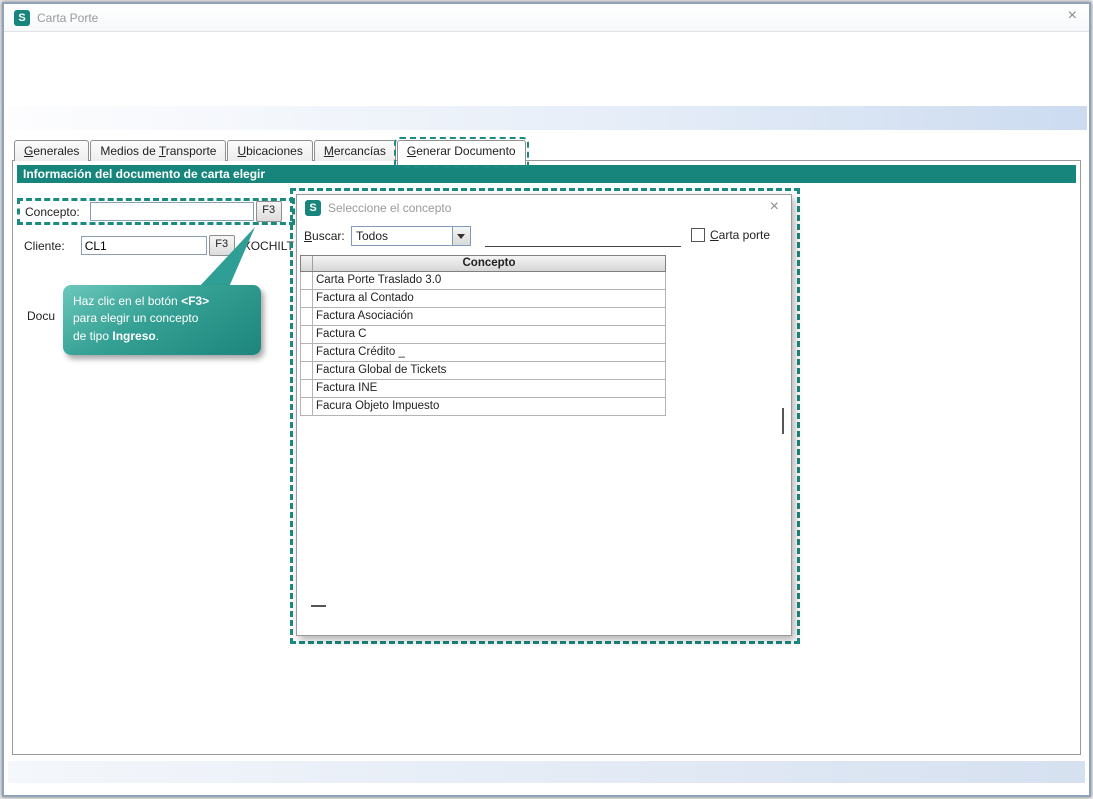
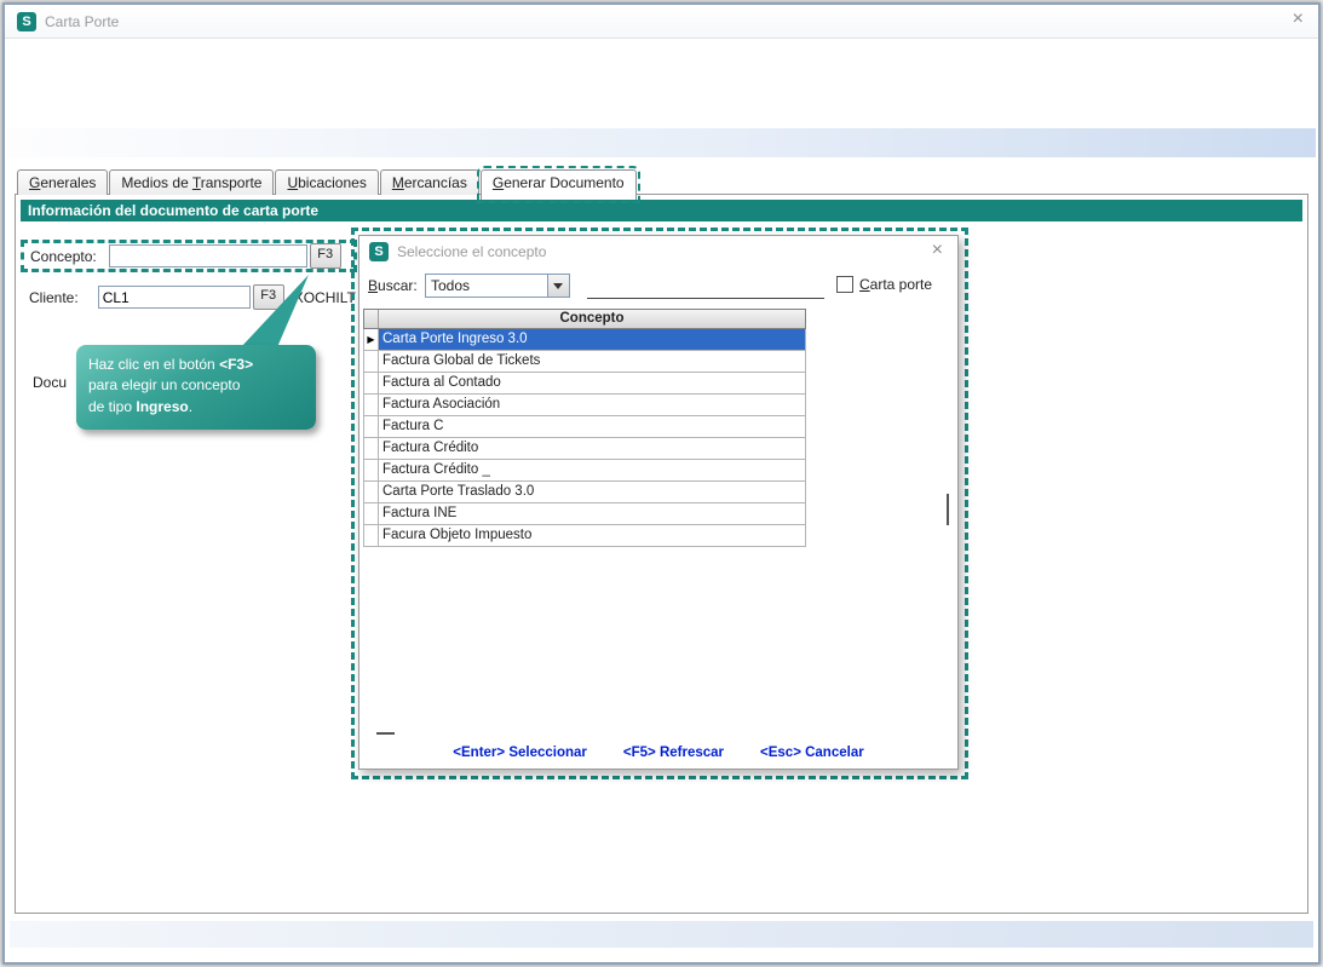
  S
  Carta Porte
  ×
  Generales
  Medios de Transporte
  Ubicaciones
  Mercancías
  Generar Documento
- Información del documento de carta elegir
+ Información del documento de carta porte
  Concepto:
  F3
  Cliente:
  CL1
  F3
  Docu
  Haz clic en el botón <F3>
  para elegir un concepto
  de tipo Ingreso.
  S
  Seleccione el concepto
  ×
  Buscar:
  Todos
  Carta porte
  Concepto
+ ▶
+ Carta Porte Ingreso 3.0
- Carta Porte Traslado 3.0
+ Factura Global de Tickets
  Factura al Contado
  Factura Asociación
  Factura C
+ Factura Crédito
  Factura Crédito _
- Factura Global de Tickets
+ Carta Porte Traslado 3.0
  Factura INE
  Facura Objeto Impuesto
+ <Enter> Seleccionar
+ <F5> Refrescar
+ <Esc> Cancelar
